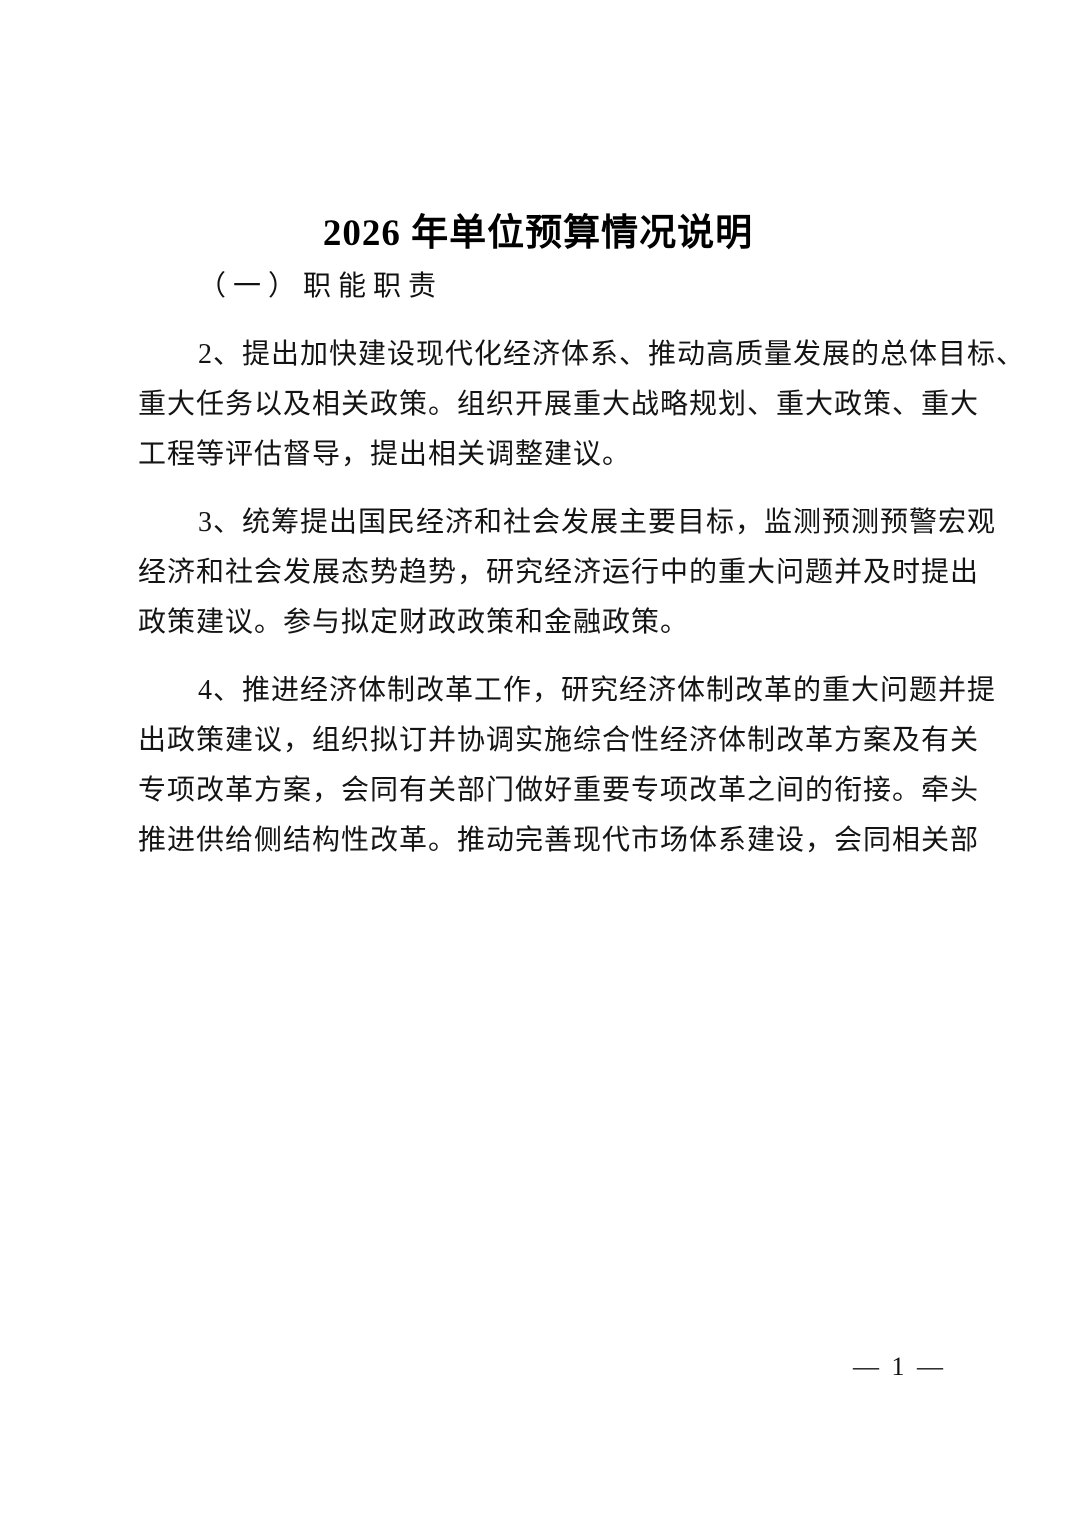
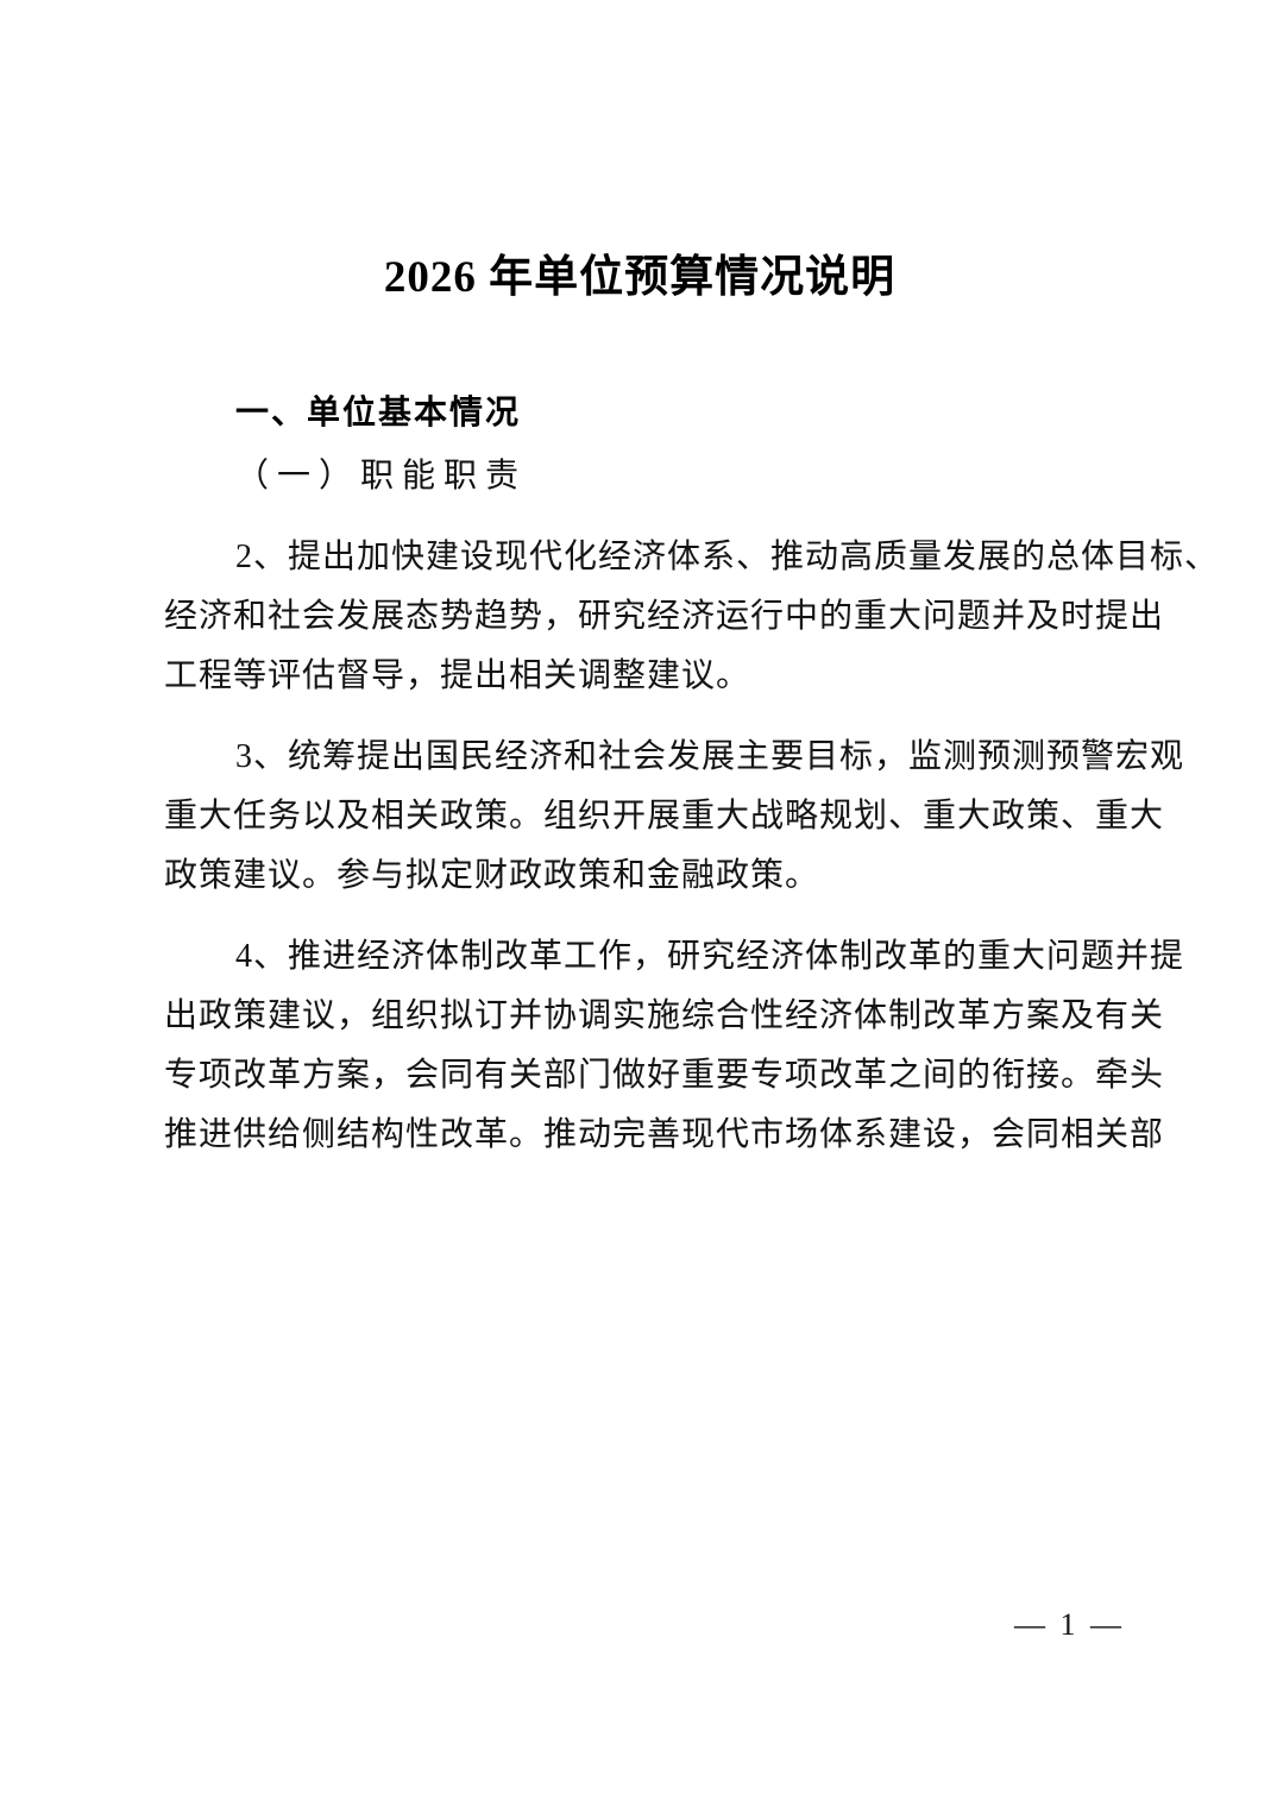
  2026 年单位预算情况说明
+ 一、单位基本情况
  （一）职能职责
  2、提出加快建设现代化经济体系、推动高质量发展的总体目标、
- 重大任务以及相关政策。组织开展重大战略规划、重大政策、重大
+ 经济和社会发展态势趋势，研究经济运行中的重大问题并及时提出
  工程等评估督导，提出相关调整建议。
  3、统筹提出国民经济和社会发展主要目标，监测预测预警宏观
- 经济和社会发展态势趋势，研究经济运行中的重大问题并及时提出
+ 重大任务以及相关政策。组织开展重大战略规划、重大政策、重大
  政策建议。参与拟定财政政策和金融政策。
  4、推进经济体制改革工作，研究经济体制改革的重大问题并提
  出政策建议，组织拟订并协调实施综合性经济体制改革方案及有关
  专项改革方案，会同有关部门做好重要专项改革之间的衔接。牵头
  推进供给侧结构性改革。推动完善现代市场体系建设，会同相关部
  — 1 —
